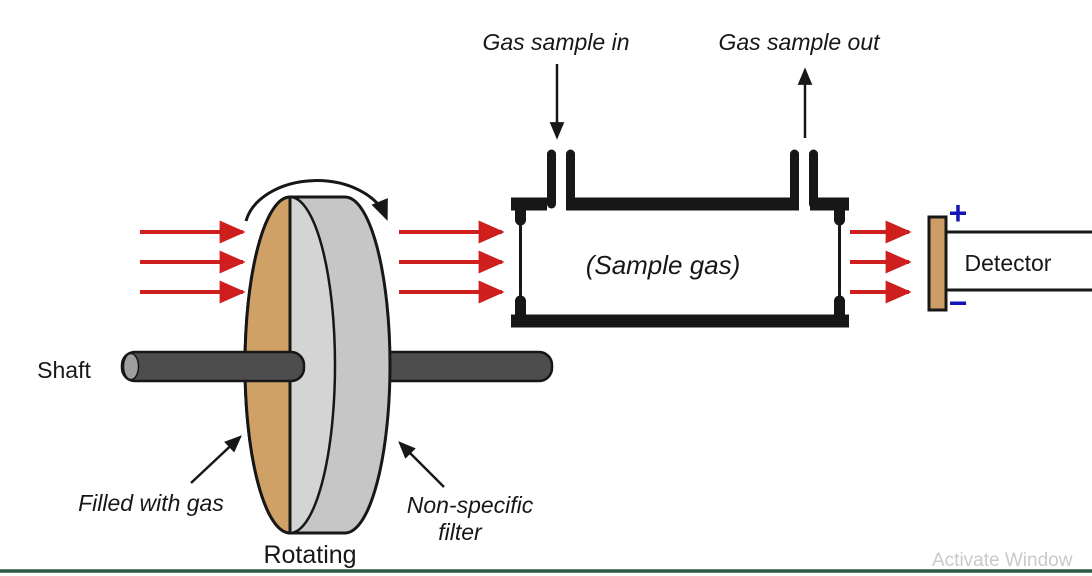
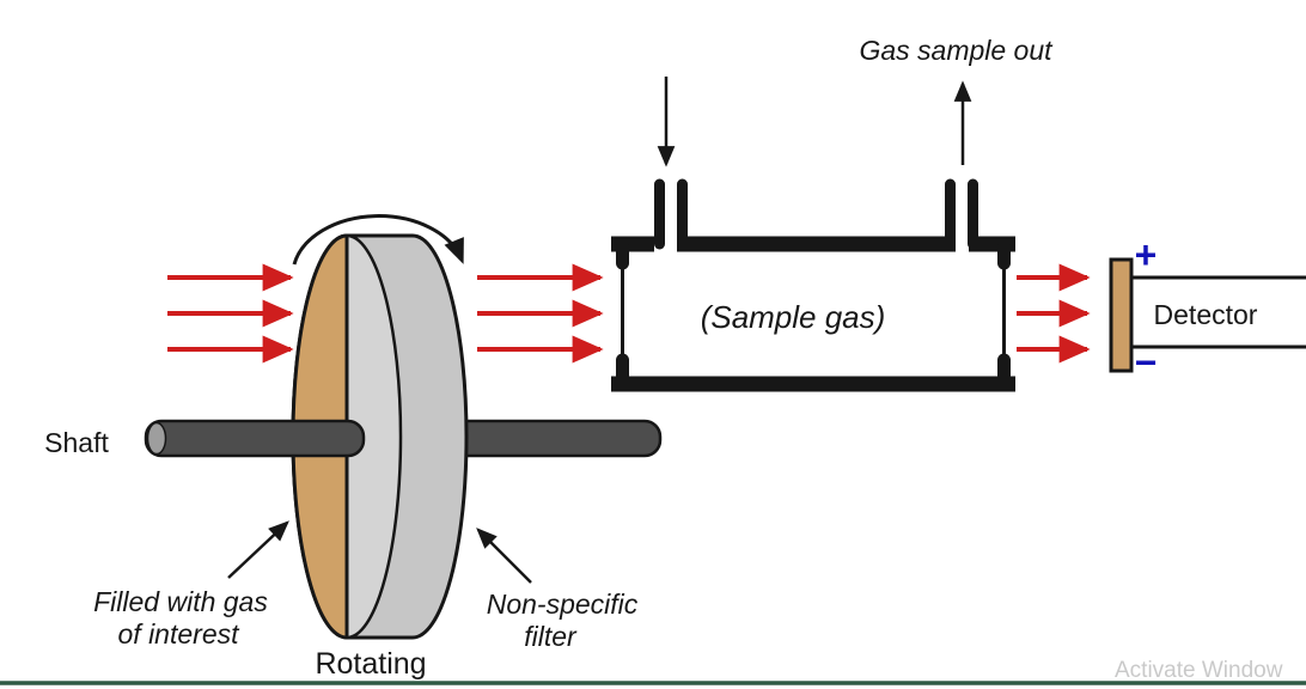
  Shaft
  (Sample gas)
- Gas sample in
  Gas sample out
  +
  −
  Detector
  Filled with gas
+ of interest
  Rotating
  Non-specific
  filter
  Activate Window
